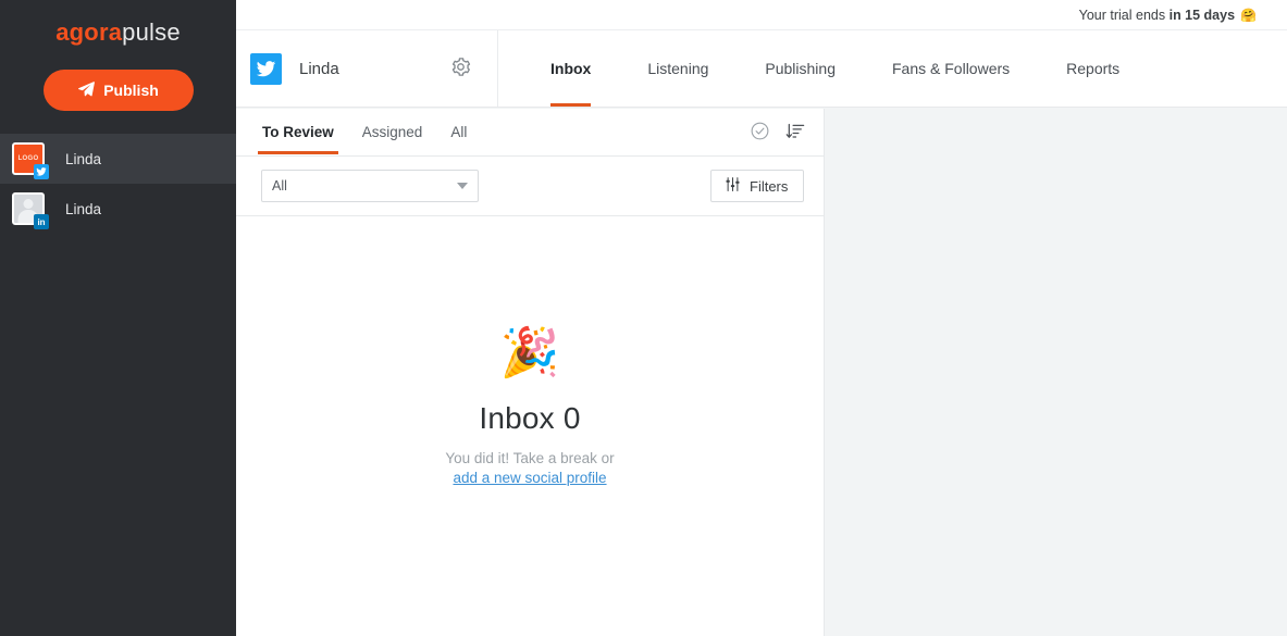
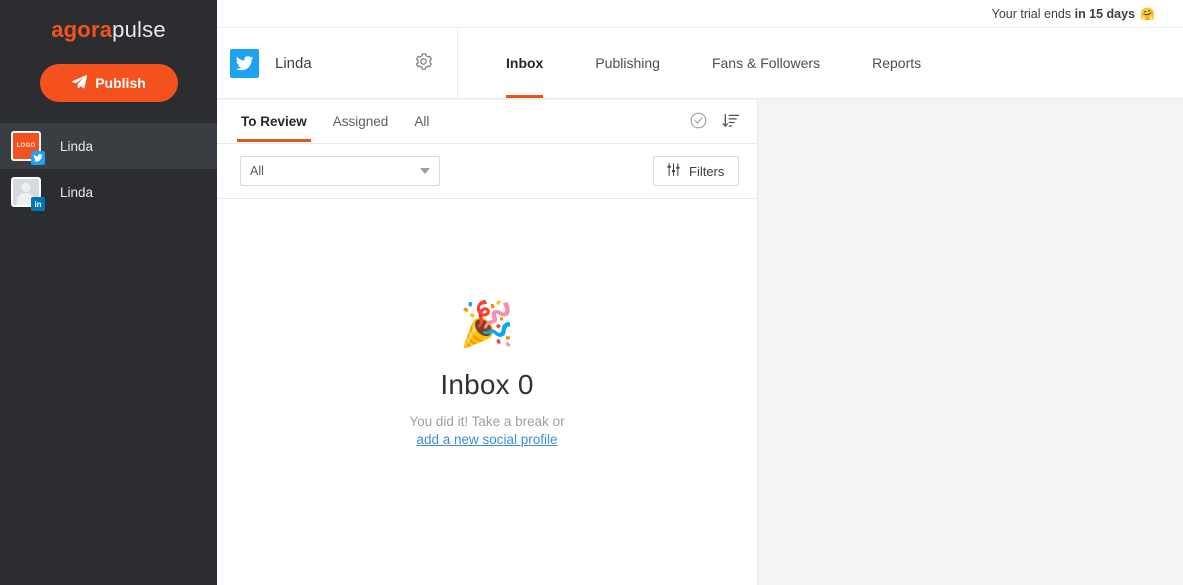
  agora
  pulse
  Publish
  Linda
  in
  Linda
  Your trial ends in 15 days 🤗
  Linda
  Inbox
- Listening
  Publishing
  Fans & Followers
  Reports
  To Review
  Assigned
  All
  All
  Filters
  🎉
  Inbox 0
  You did it! Take a break or
  add a new social profile
